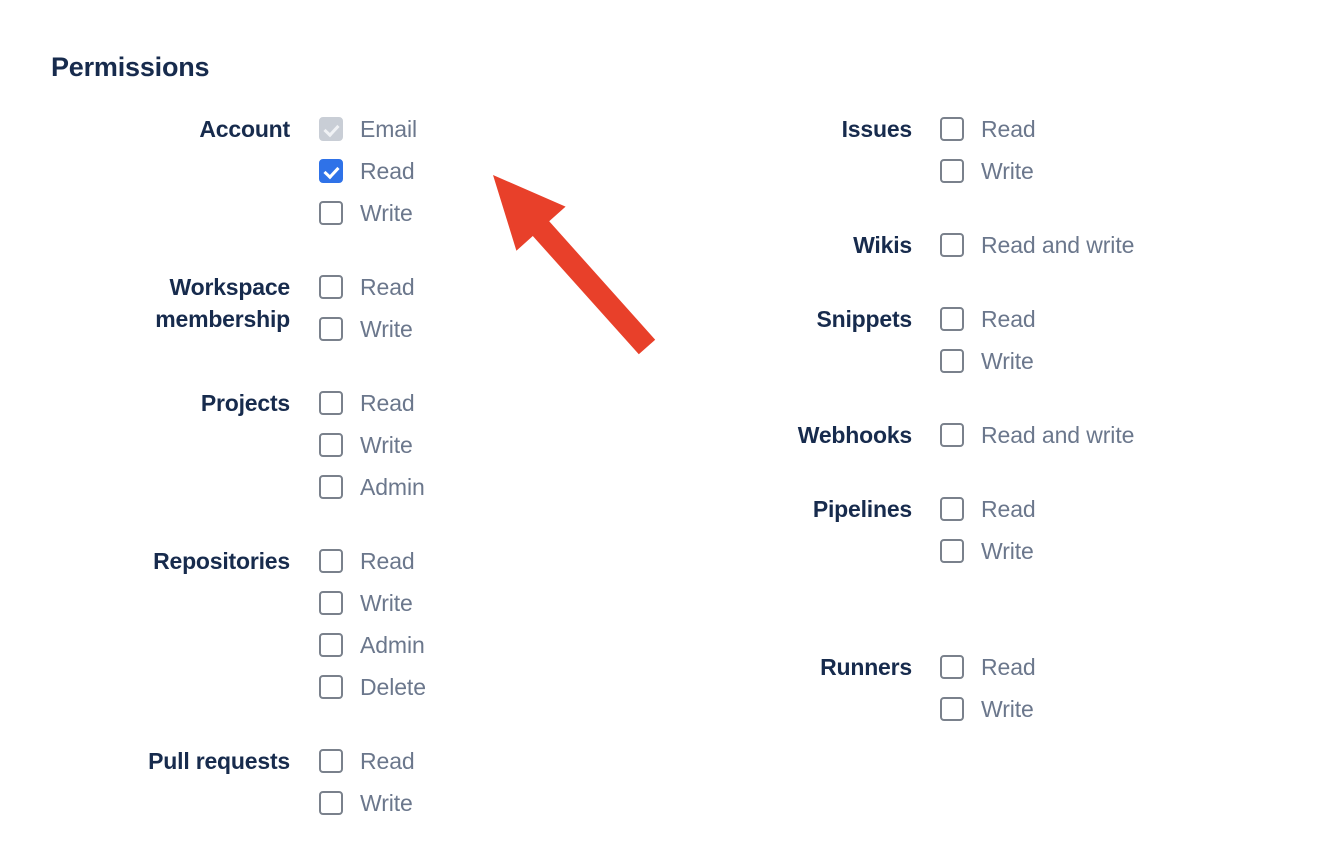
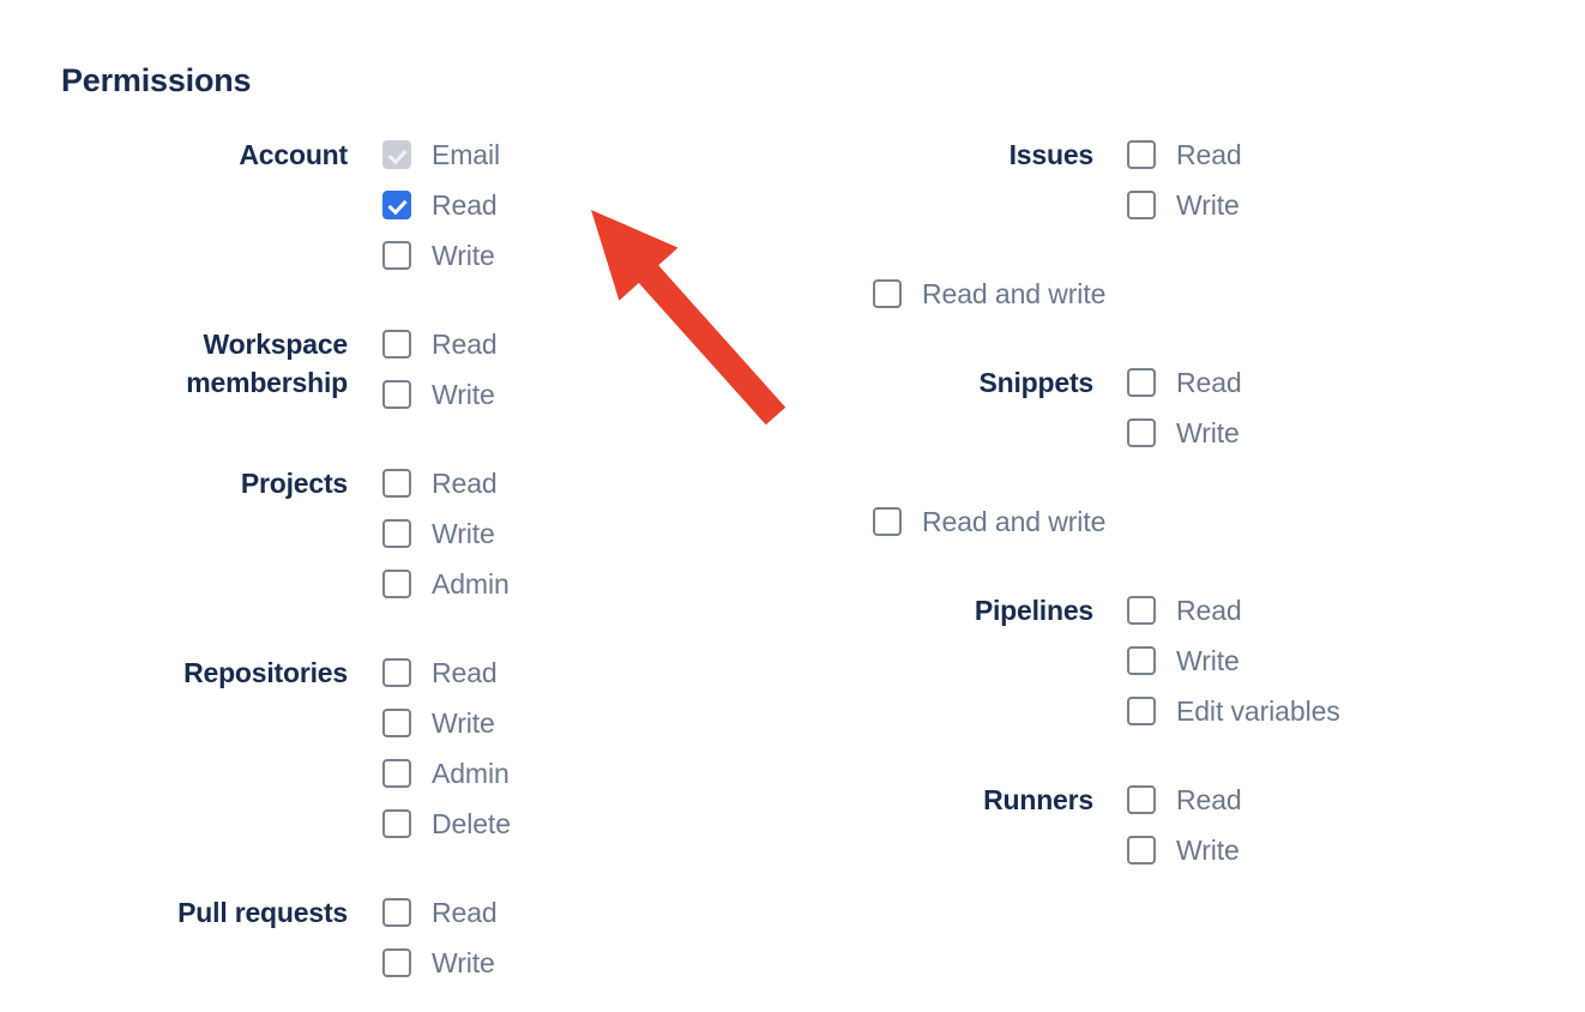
  Permissions
  Account
  Email
  Read
  Write
  Workspace
  membership
  Read
  Write
  Projects
  Read
  Write
  Admin
  Repositories
  Read
  Write
  Admin
  Delete
  Pull requests
  Read
  Write
  Issues
  Read
  Write
- Wikis
  Read and write
  Snippets
  Read
  Write
- Webhooks
  Read and write
  Pipelines
  Read
  Write
+ Edit variables
  Runners
  Read
  Write
